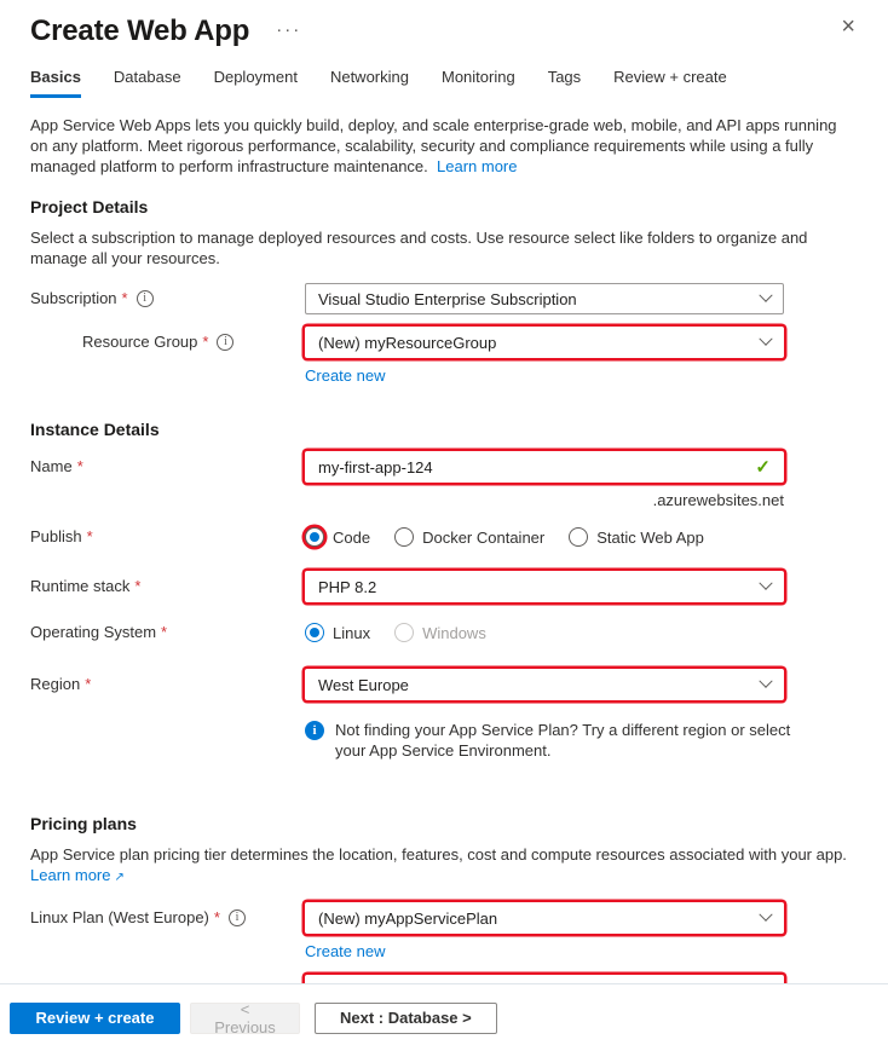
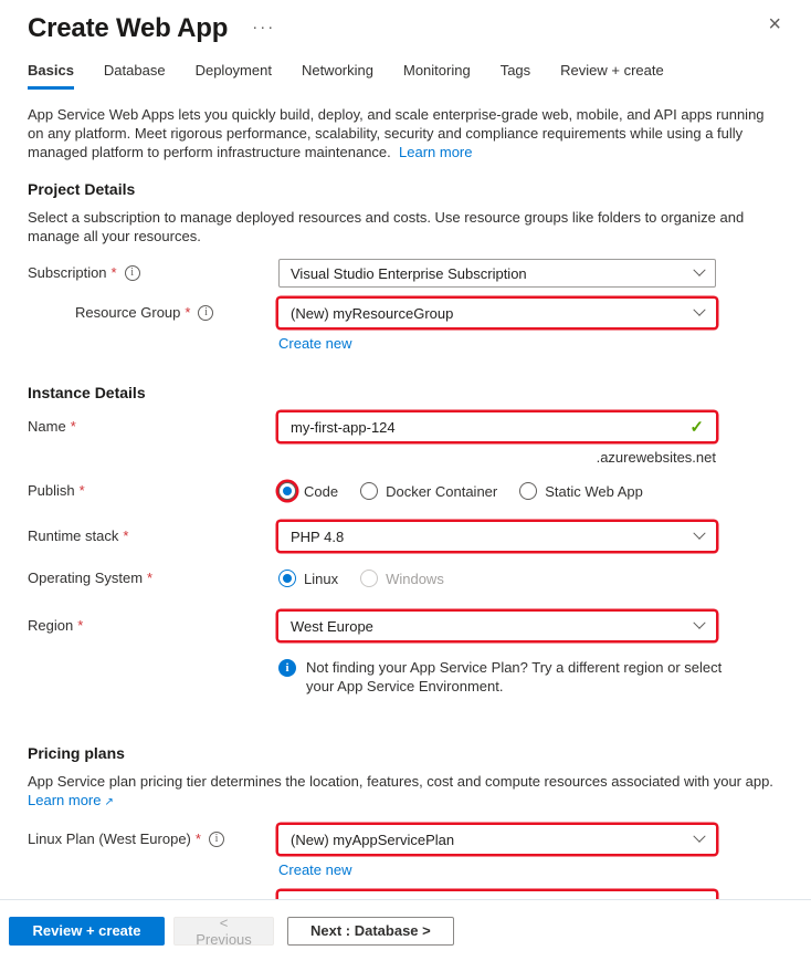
  Create Web App
  ···
  ×
  Basics
  Database
  Deployment
  Networking
  Monitoring
  Tags
  Review + create
  App Service Web Apps lets you quickly build, deploy, and scale enterprise-grade web, mobile, and API apps running on any platform. Meet rigorous performance, scalability, security and compliance requirements while using a fully managed platform to perform infrastructure maintenance. Learn more
  Project Details
- Select a subscription to manage deployed resources and costs. Use resource select like folders to organize and manage all your resources.
+ Select a subscription to manage deployed resources and costs. Use resource groups like folders to organize and manage all your resources.
  Subscription
  *
  i
  Visual Studio Enterprise Subscription
  Resource Group
  *
  i
  (New) myResourceGroup
  Create new
  Instance Details
  Name
  *
  my-first-app-124
  ✓
  .azurewebsites.net
  Publish
  *
  Code
  Docker Container
  Static Web App
  Runtime stack
  *
- PHP 8.2
+ PHP 4.8
  Operating System
  *
  Linux
  Windows
  Region
  *
  West Europe
  i
  Not finding your App Service Plan? Try a different region or select your App Service Environment.
  Pricing plans
  App Service plan pricing tier determines the location, features, cost and compute resources associated with your app.
  Learn more ↗
  Linux Plan (West Europe)
  *
  i
  (New) myAppServicePlan
  Create new
  Review + create
  < Previous
  Next : Database >
